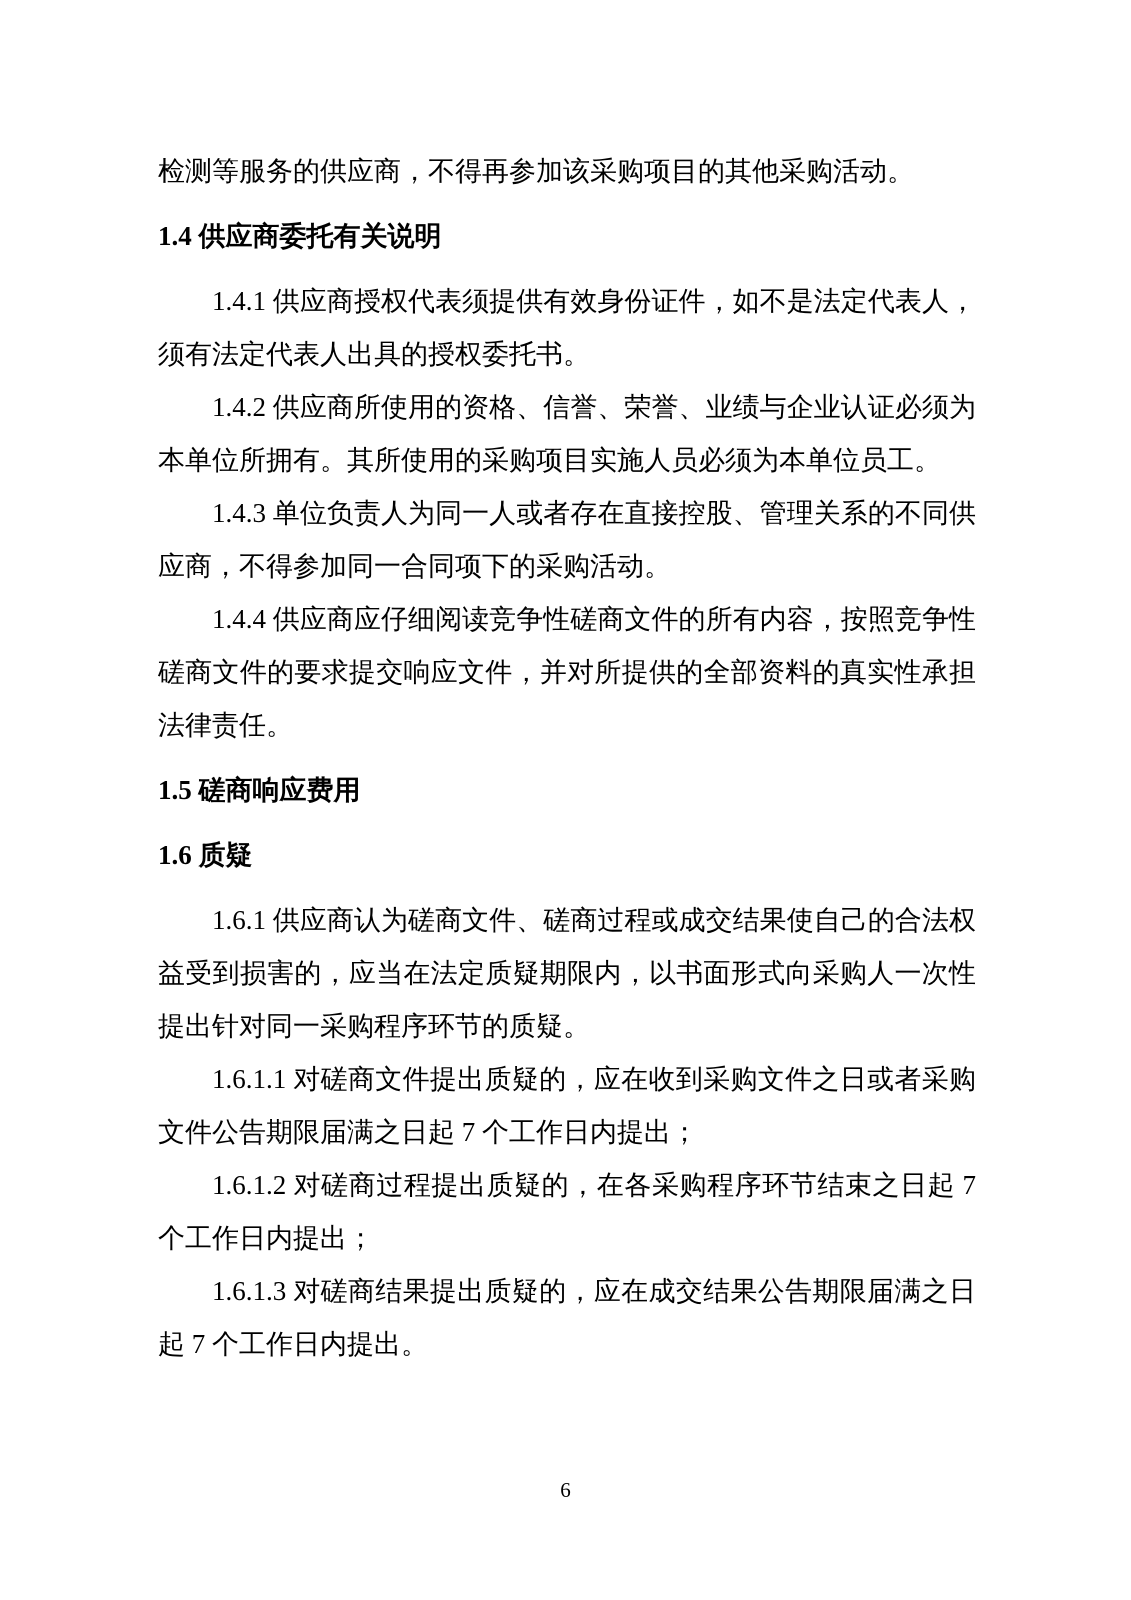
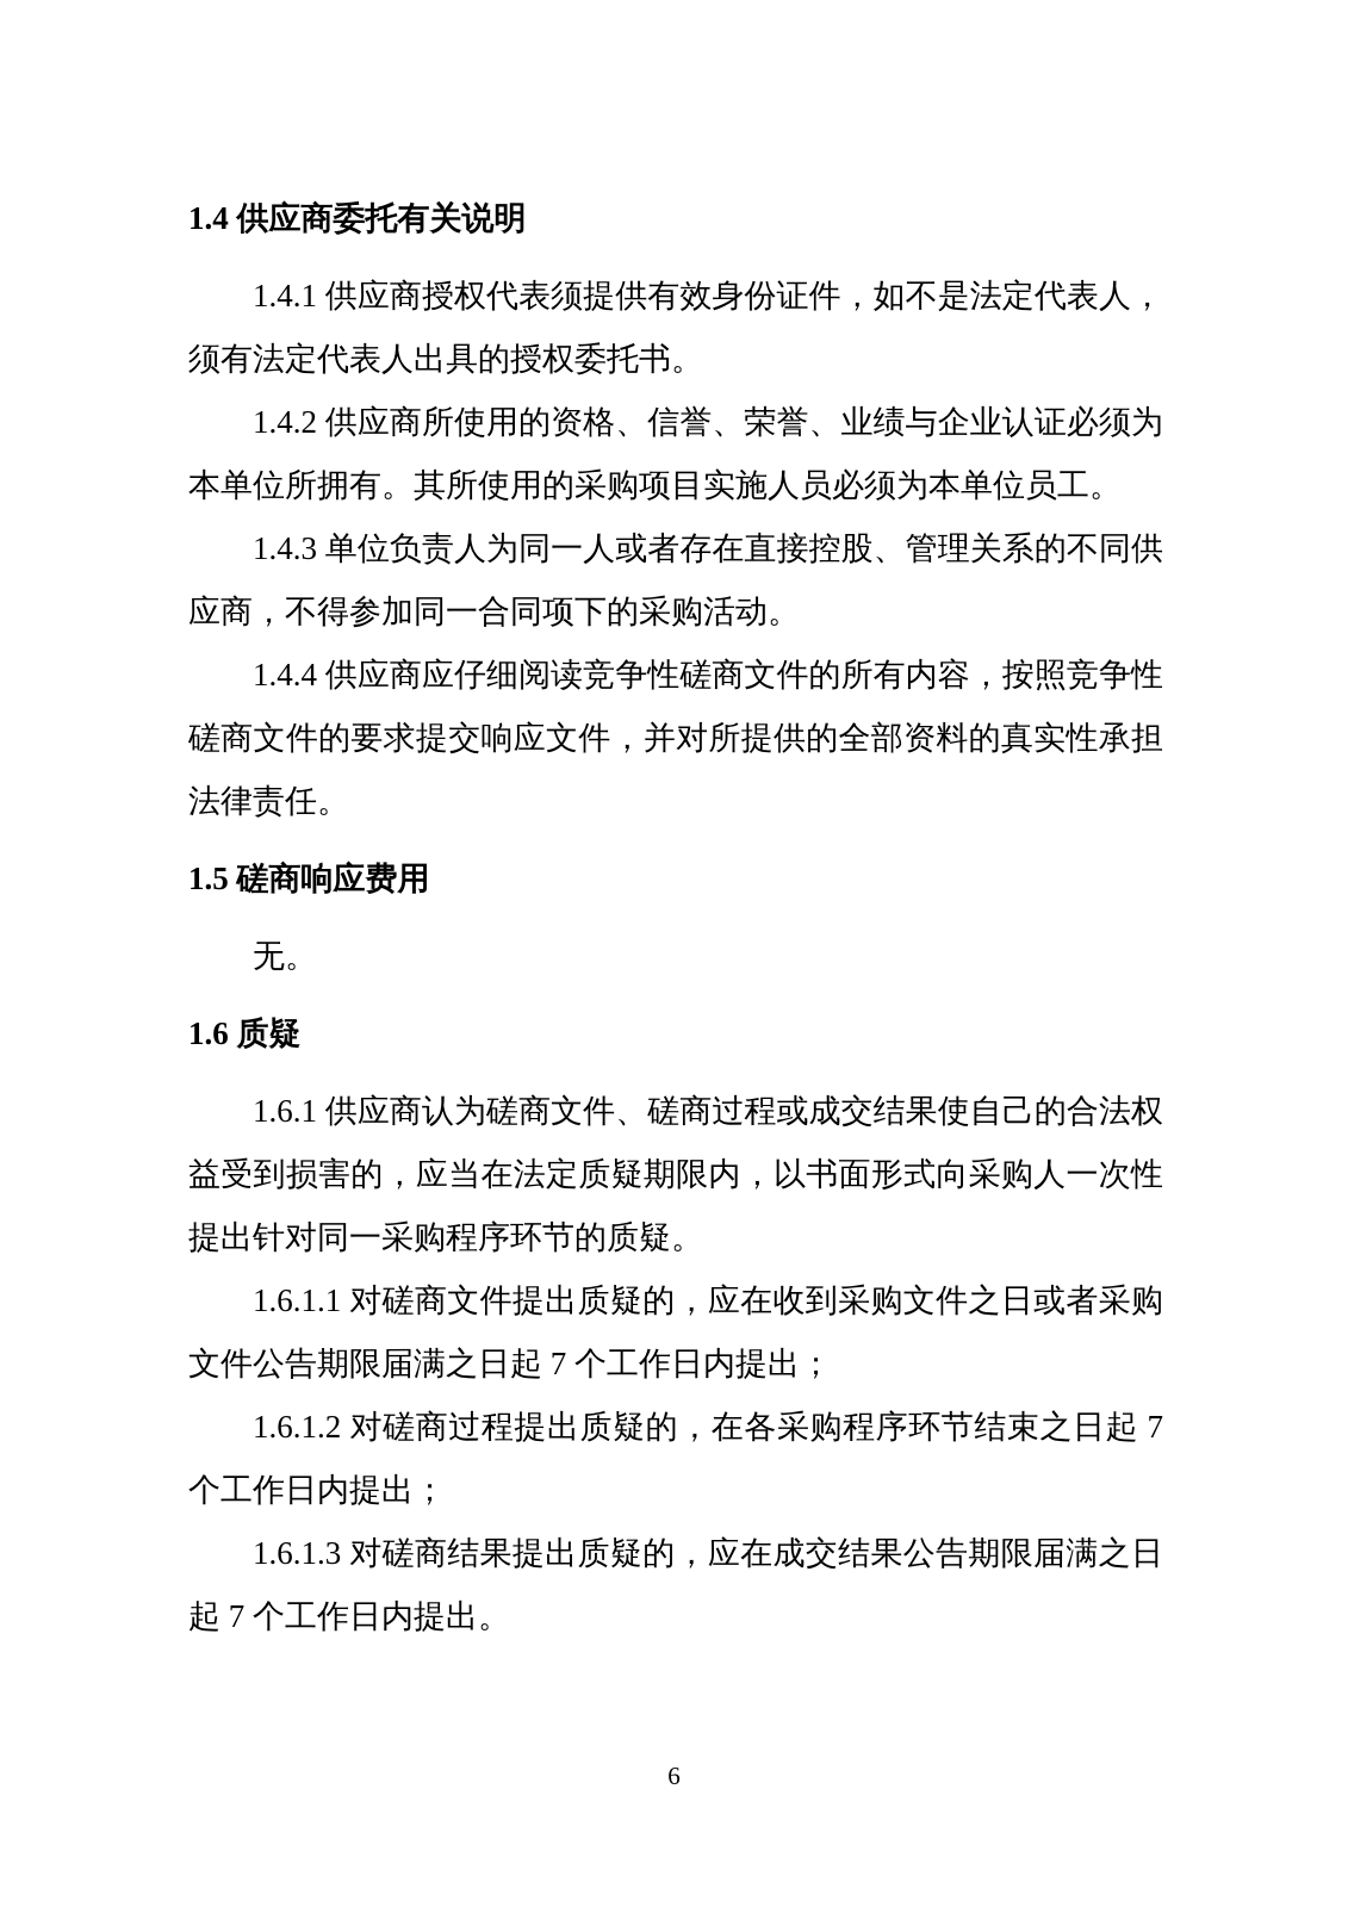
- 检测等服务的供应商，不得再参加该采购项目的其他采购活动。
  1.4 供应商委托有关说明
  1.4.1 供应商授权代表须提供有效身份证件，如不是法定代表人，
  须有法定代表人出具的授权委托书。
  1.4.2 供应商所使用的资格、信誉、荣誉、业绩与企业认证必须为
  本单位所拥有。其所使用的采购项目实施人员必须为本单位员工。
  1.4.3 单位负责人为同一人或者存在直接控股、管理关系的不同供
  应商，不得参加同一合同项下的采购活动。
  1.4.4 供应商应仔细阅读竞争性磋商文件的所有内容，按照竞争性
  磋商文件的要求提交响应文件，并对所提供的全部资料的真实性承担
  法律责任。
  1.5 磋商响应费用
+ 无。
  1.6 质疑
  1.6.1 供应商认为磋商文件、磋商过程或成交结果使自己的合法权
  益受到损害的，应当在法定质疑期限内，以书面形式向采购人一次性
  提出针对同一采购程序环节的质疑。
  1.6.1.1 对磋商文件提出质疑的，应在收到采购文件之日或者采购
  文件公告期限届满之日起 7 个工作日内提出；
  1.6.1.2 对磋商过程提出质疑的，在各采购程序环节结束之日起 7
  个工作日内提出；
  1.6.1.3 对磋商结果提出质疑的，应在成交结果公告期限届满之日
  起 7 个工作日内提出。
  6
